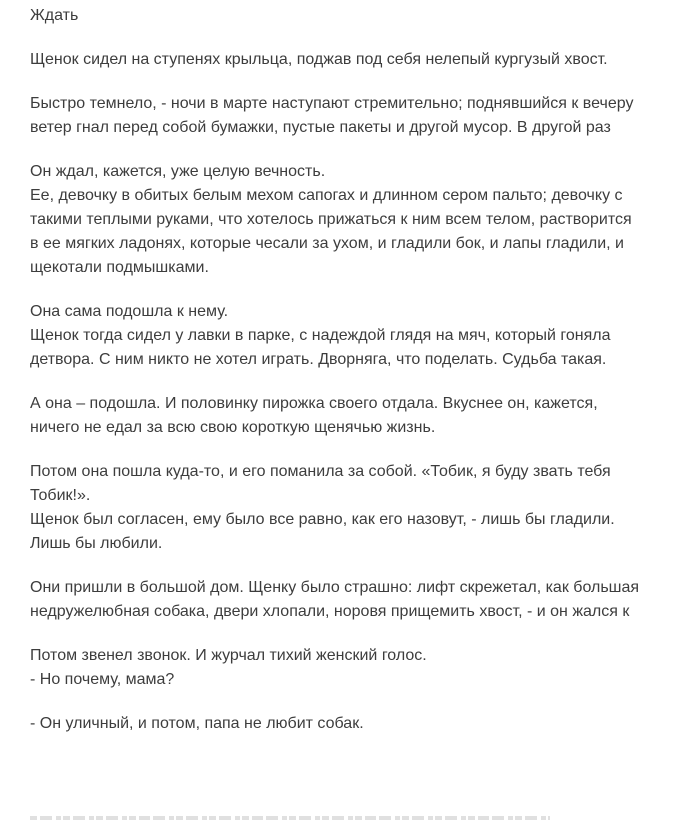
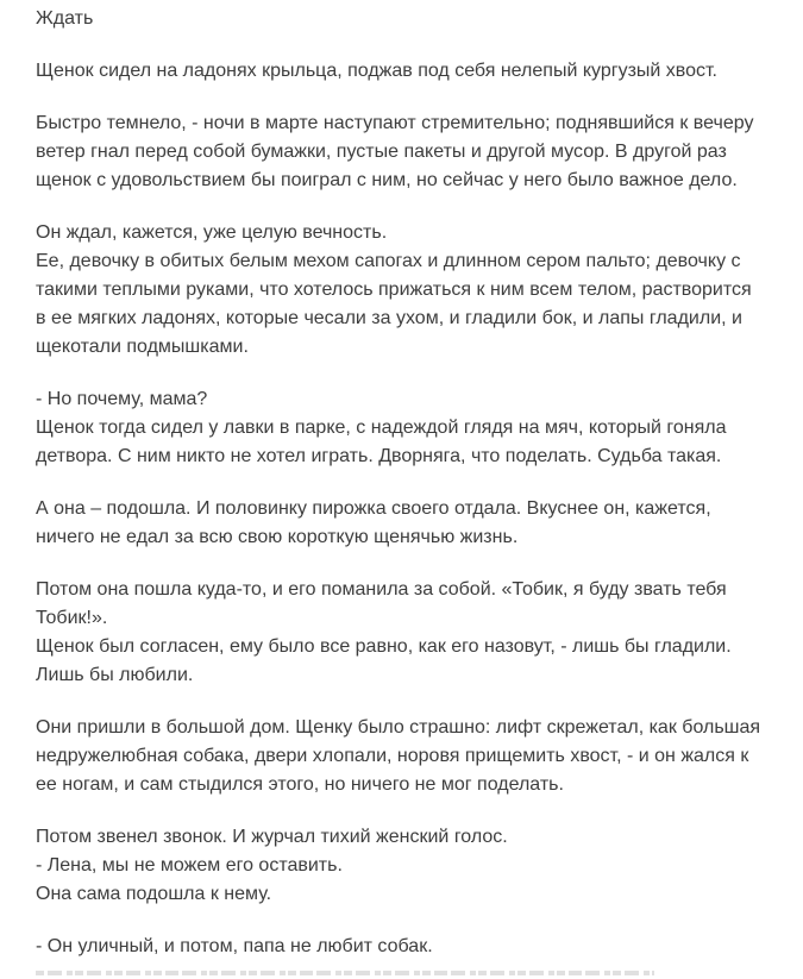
  Ждать
- Щенок сидел на ступенях крыльца, поджав под себя нелепый кургузый хвост.
+ Щенок сидел на ладонях крыльца, поджав под себя нелепый кургузый хвост.
  Быстро темнело, - ночи в марте наступают стремительно; поднявшийся к вечеру
  ветер гнал перед собой бумажки, пустые пакеты и другой мусор. В другой раз
+ щенок с удовольствием бы поиграл с ним, но сейчас у него было важное дело.
  Он ждал, кажется, уже целую вечность.
  Ее, девочку в обитых белым мехом сапогах и длинном сером пальто; девочку с
  такими теплыми руками, что хотелось прижаться к ним всем телом, растворится
  в ее мягких ладонях, которые чесали за ухом, и гладили бок, и лапы гладили, и
  щекотали подмышками.
- Она сама подошла к нему.
+ - Но почему, мама?
  Щенок тогда сидел у лавки в парке, с надеждой глядя на мяч, который гоняла
  детвора. С ним никто не хотел играть. Дворняга, что поделать. Судьба такая.
  А она – подошла. И половинку пирожка своего отдала. Вкуснее он, кажется,
  ничего не едал за всю свою короткую щенячью жизнь.
  Потом она пошла куда-то, и его поманила за собой. «Тобик, я буду звать тебя
  Тобик!».
  Щенок был согласен, ему было все равно, как его назовут, - лишь бы гладили.
  Лишь бы любили.
  Они пришли в большой дом. Щенку было страшно: лифт скрежетал, как большая
  недружелюбная собака, двери хлопали, норовя прищемить хвост, - и он жался к
+ ее ногам, и сам стыдился этого, но ничего не мог поделать.
  Потом звенел звонок. И журчал тихий женский голос.
+ - Лена, мы не можем его оставить.
- - Но почему, мама?
+ Она сама подошла к нему.
  - Он уличный, и потом, папа не любит собак.
